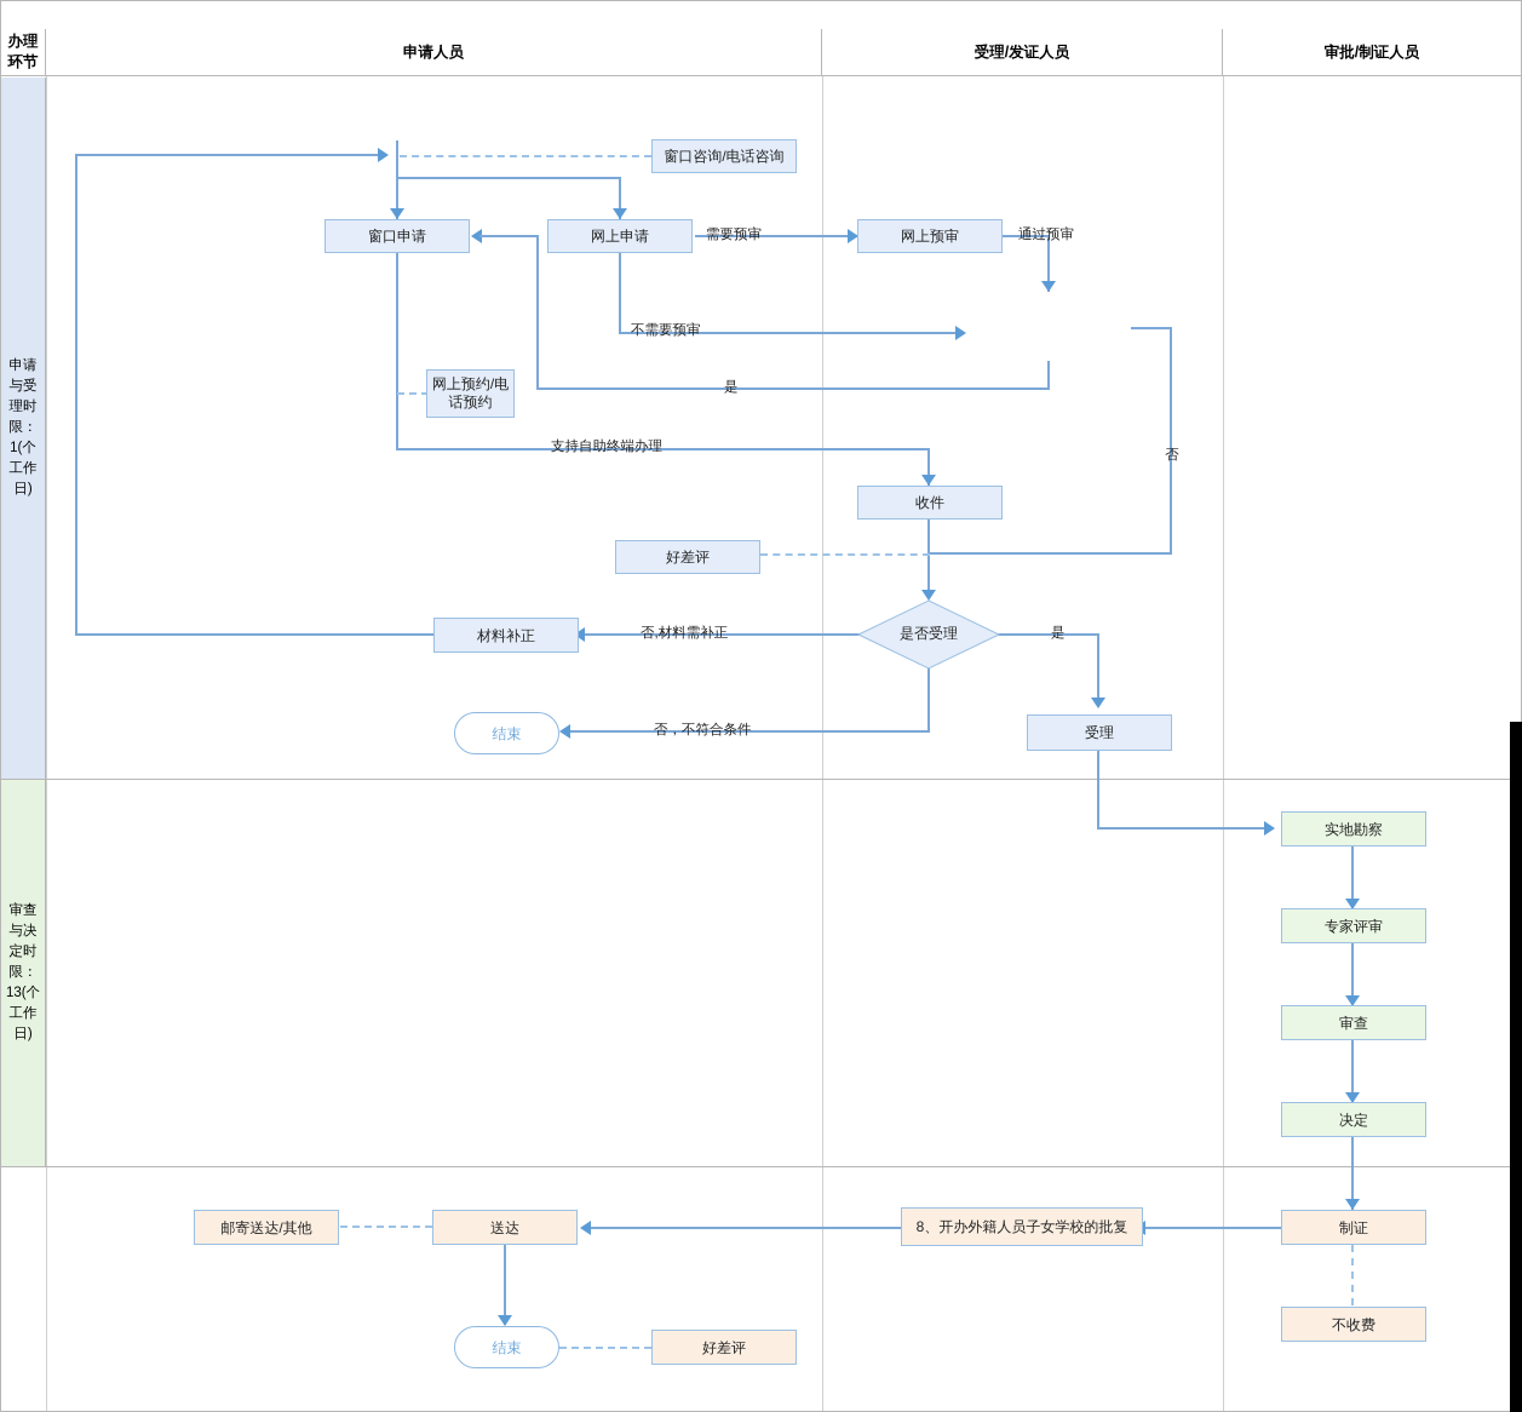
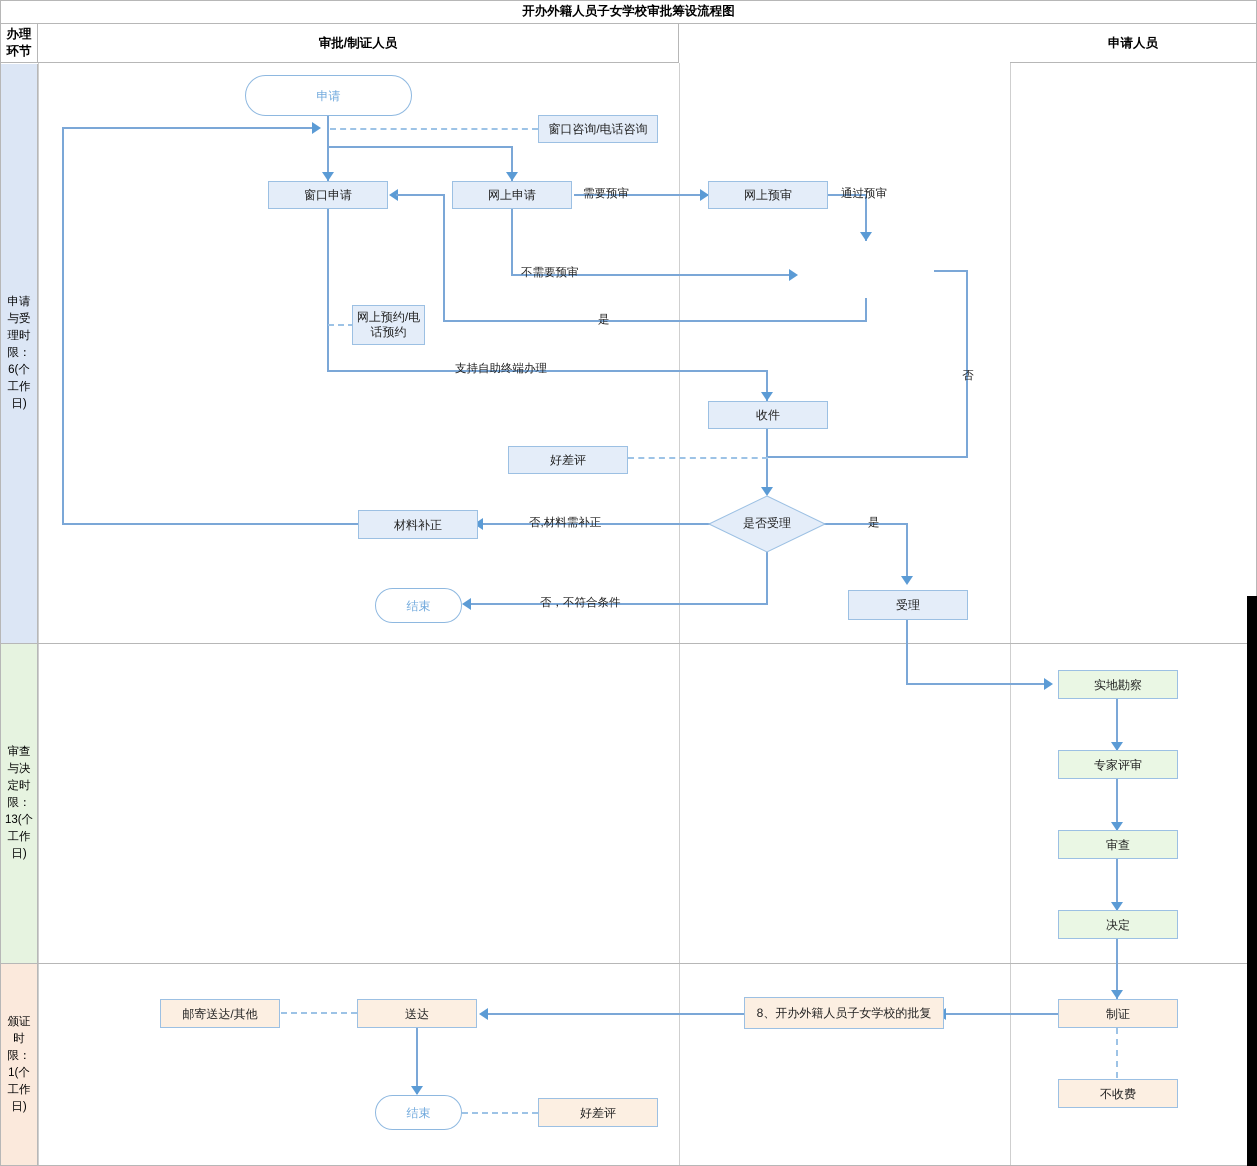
+ 开办外籍人员子女学校审批筹设流程图
  办理环节
- 申请人员
+ 审批/制证人员
- 受理/发证人员
- 审批/制证人员
+ 申请人员
- 申请与受理时限：1(个工作日)
+ 申请与受理时限：6(个工作日)
  审查与决定时限：13(个工作日)
+ 颁证时限：1(个工作日)
  支持自助终端办理
  需要预审
  不需要预审
  通过预审
  是
  否,材料需补正
  否，不符合条件
  是
+ 申请
  窗口咨询/电话咨询
  窗口申请
  网上申请
  网上预审
  网上预约/电话预约
  收件
  好差评
  材料补正
  是否受理
  结束
  受理
  实地勘察
  专家评审
  审查
  决定
  制证
  不收费
  8、开办外籍人员子女学校的批复
  送达
  邮寄送达/其他
  结束
  好差评
